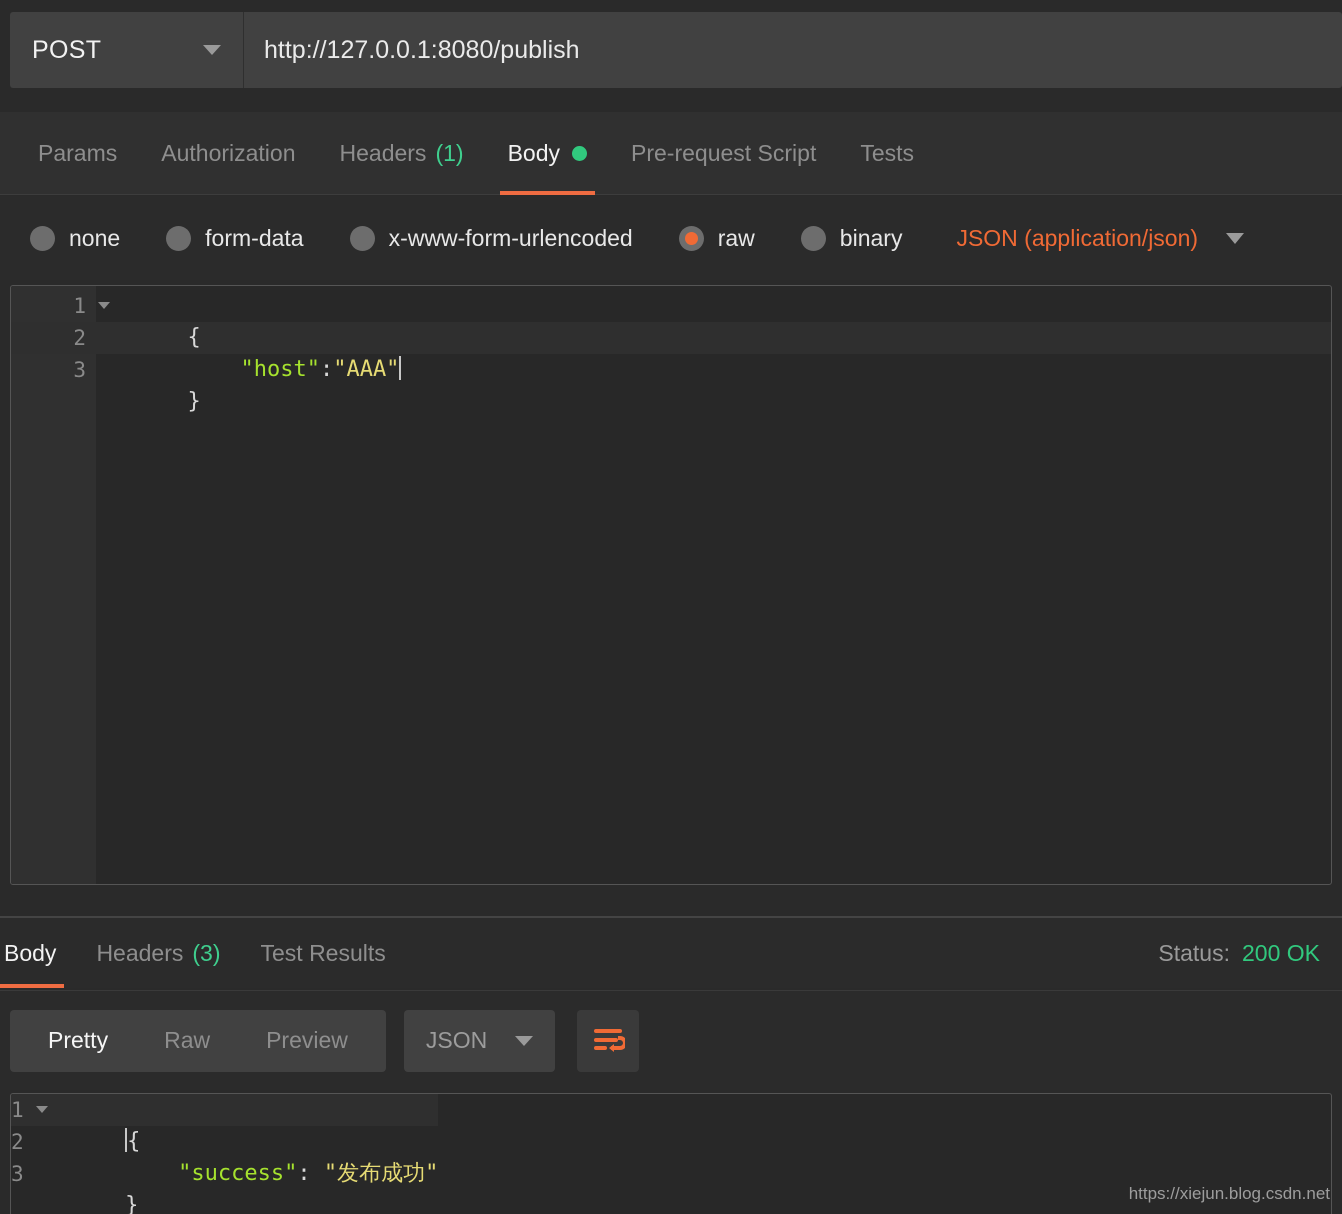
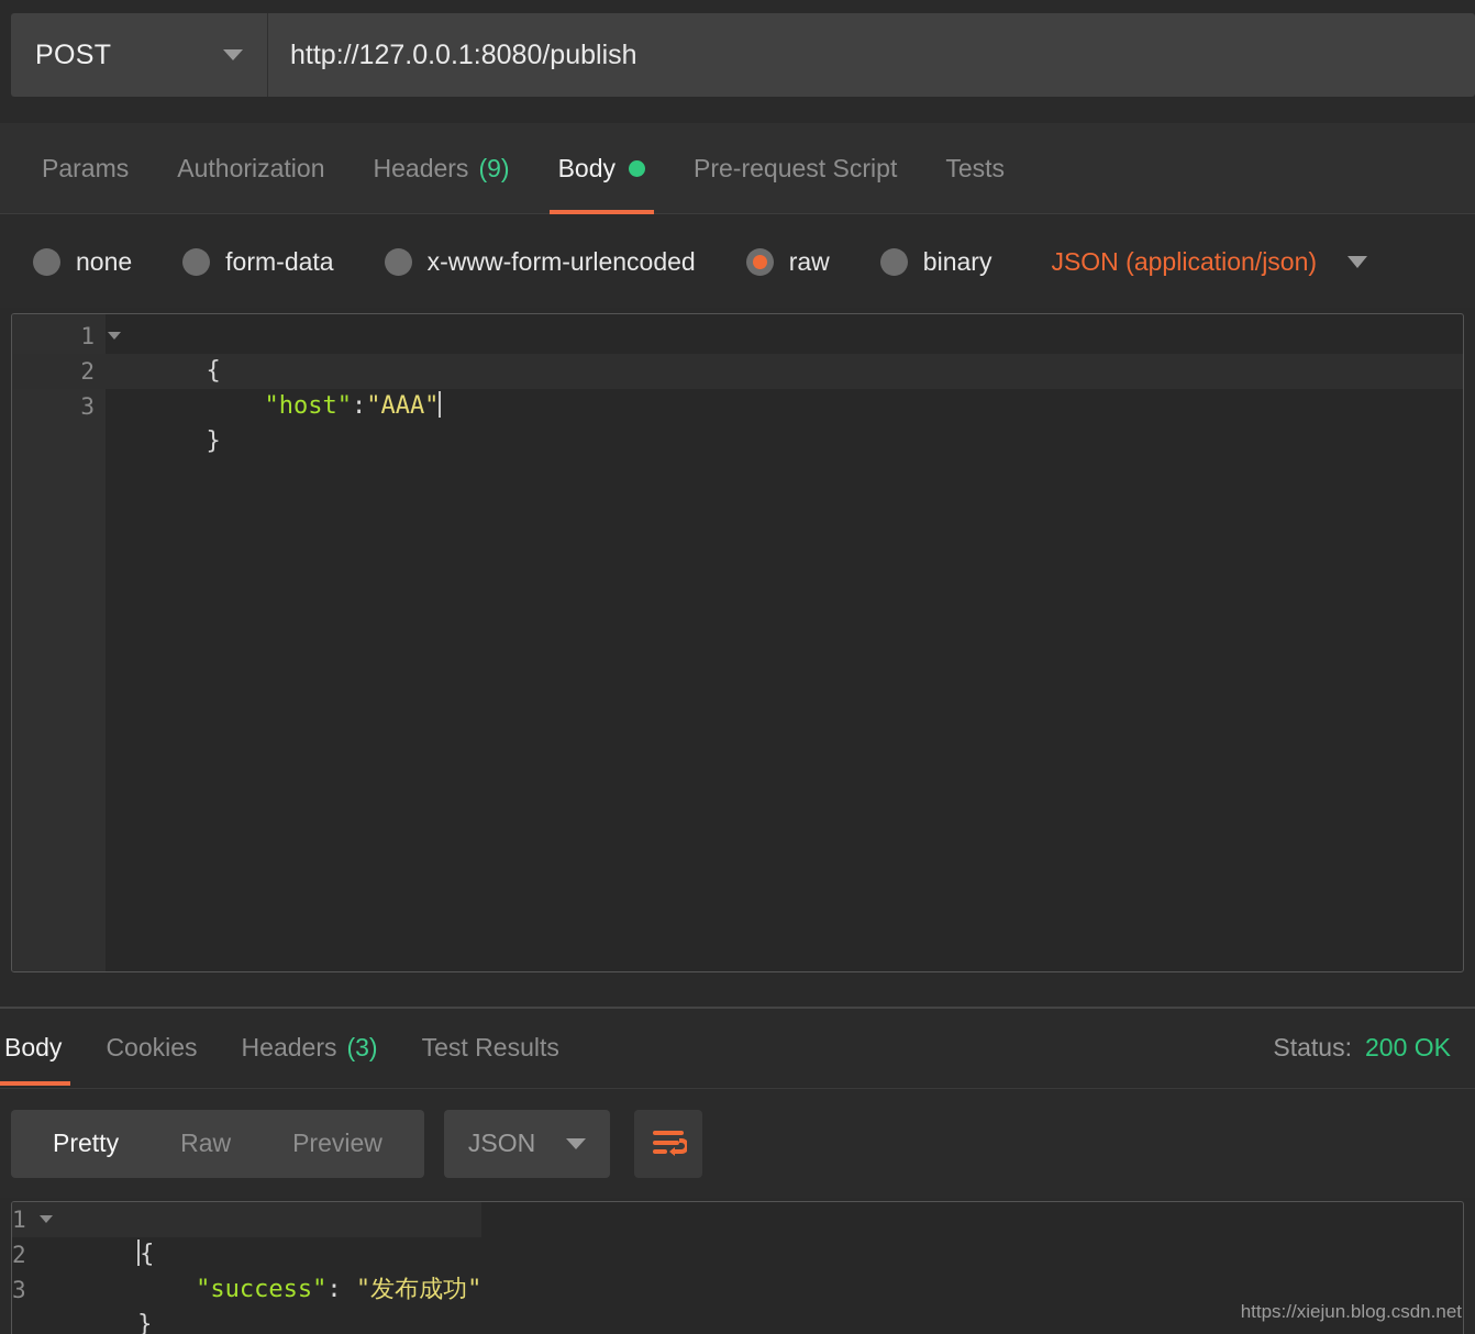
  POST
  http://127.0.0.1:8080/publish
  Params
  Authorization
  Headers
- (1)
+ (9)
  Body
  Pre-request Script
  Tests
  none
  form-data
  x-www-form-urlencoded
  raw
  binary
  JSON (application/json)
  1
  2
  3
  {
  "host":"AAA"
  }
  Body
+ Cookies
  Headers
  (3)
  Test Results
  Status:
  200 OK
  Pretty
  Raw
  Preview
  JSON
  1
  2
  3
  {
  "success": "发布成功"
  }
  https://xiejun.blog.csdn.net
